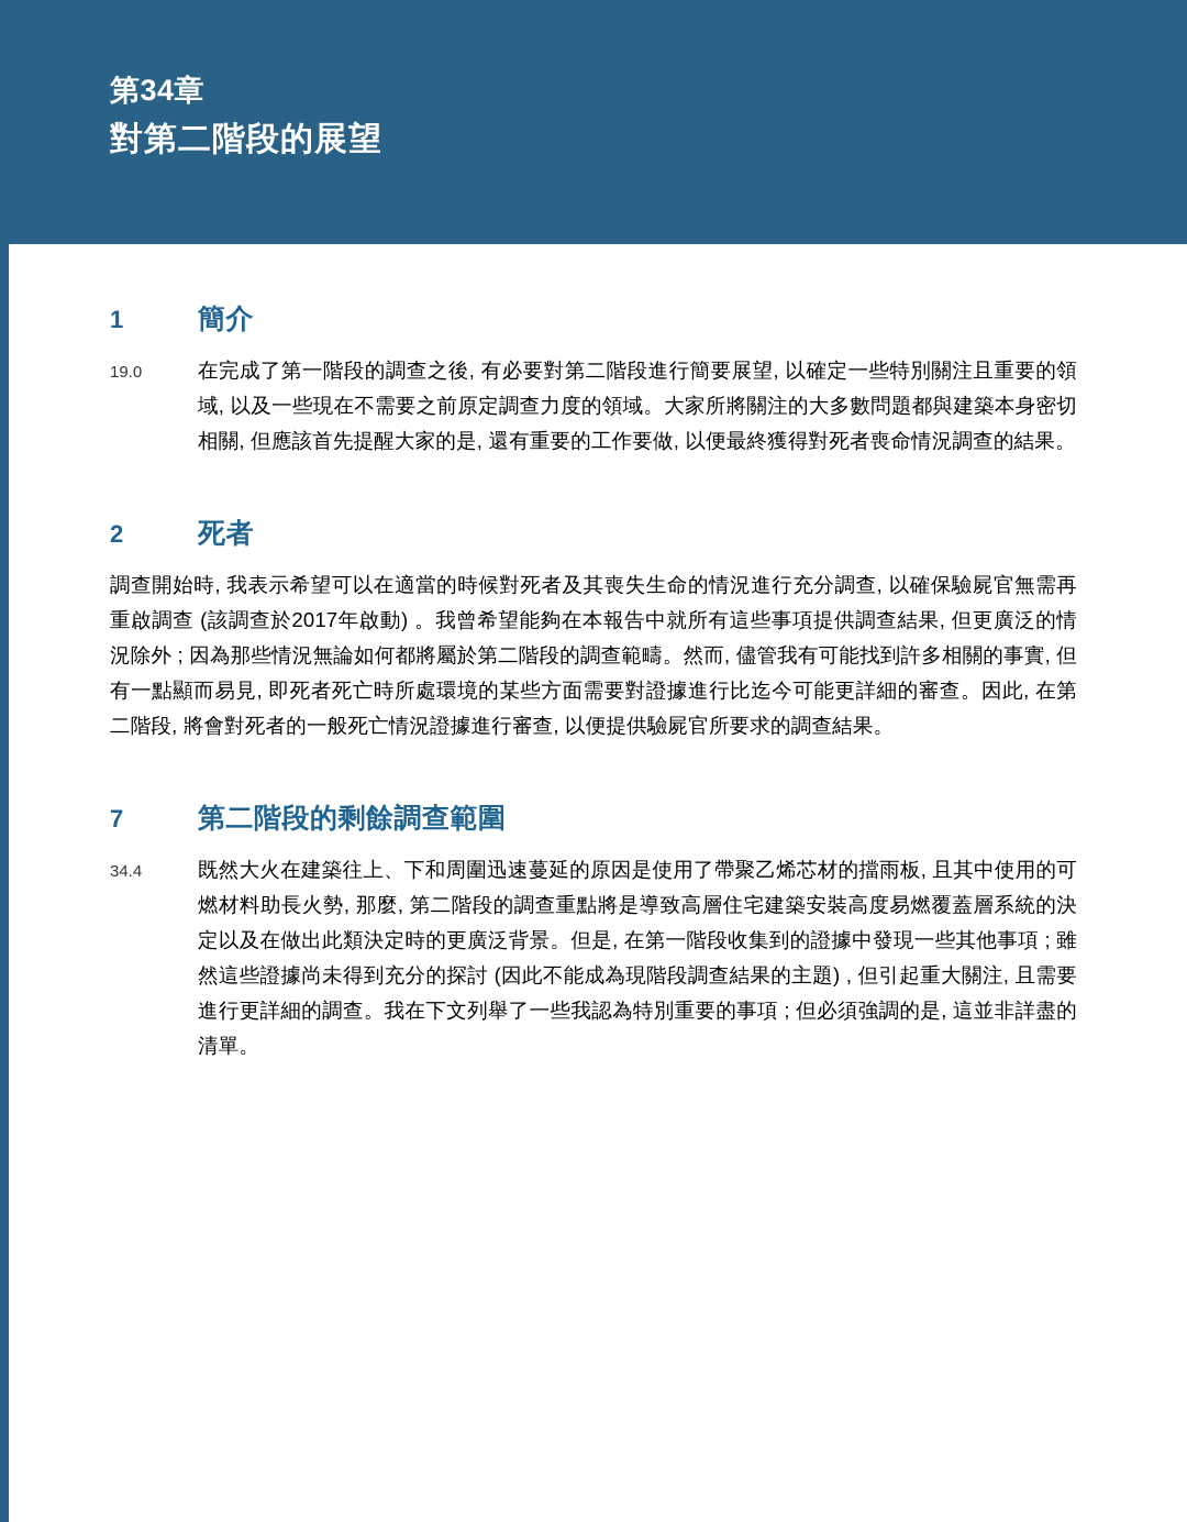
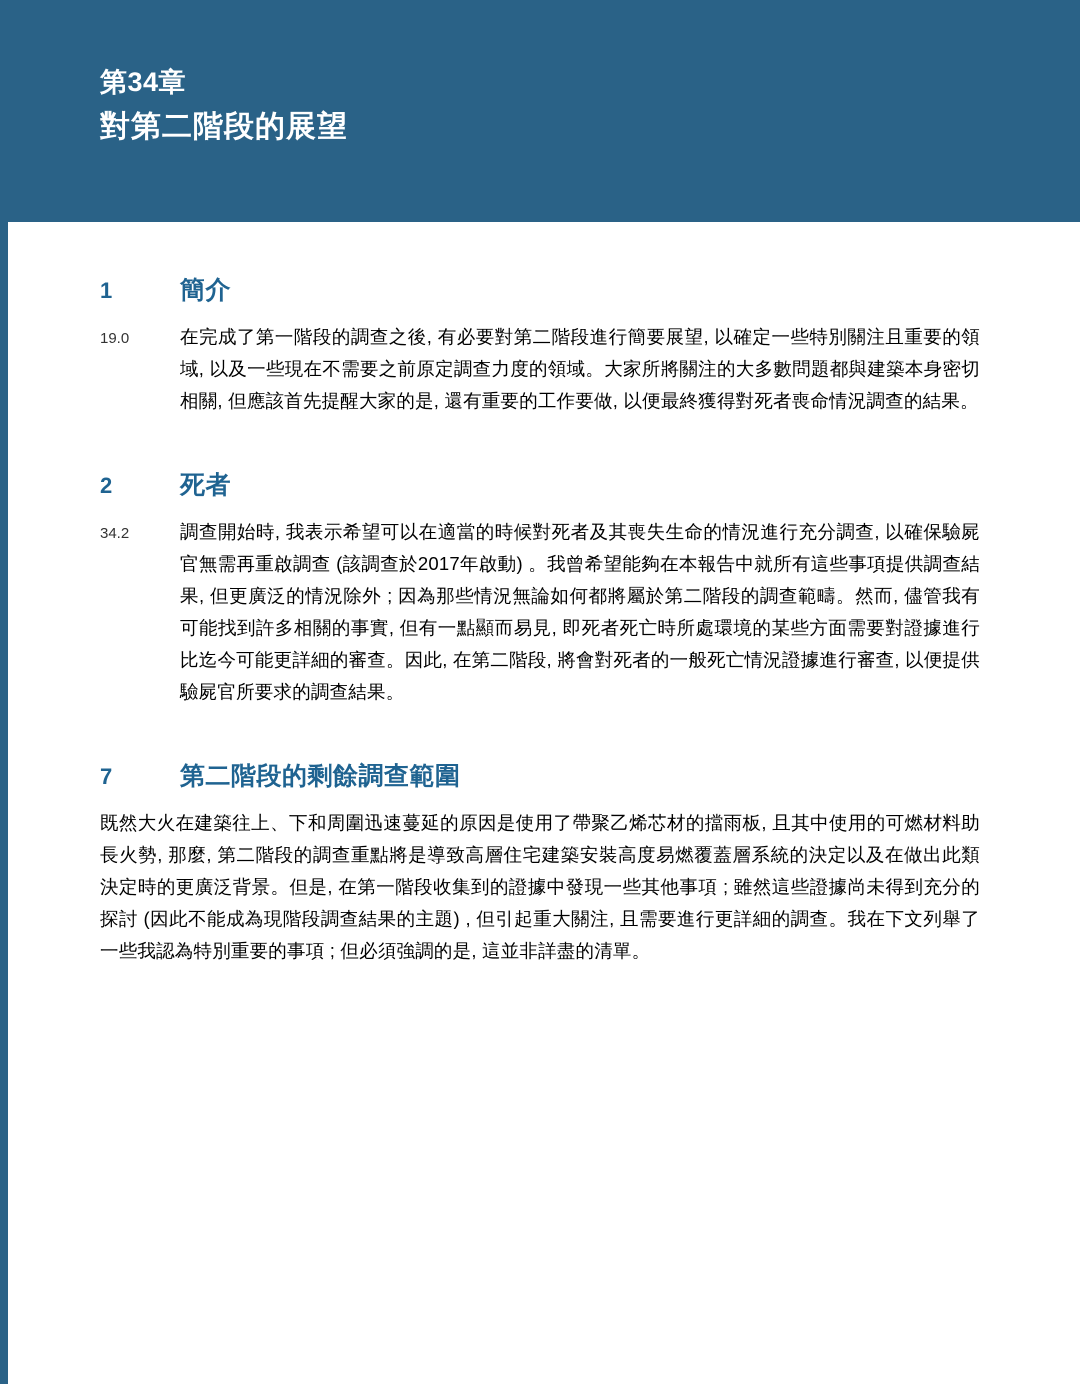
  第34章
  對第二階段的展望
  1
  簡介
  19.0
  在完成了第一階段的調查之後, 有必要對第二階段進行簡要展望, 以確定一些特別關注且重要的領域, 以及一些現在不需要之前原定調查力度的領域。大家所將關注的大多數問題都與建築本身密切相關, 但應該首先提醒大家的是, 還有重要的工作要做, 以便最終獲得對死者喪命情況調查的結果。
  2
  死者
+ 34.2
  調查開始時, 我表示希望可以在適當的時候對死者及其喪失生命的情況進行充分調查, 以確保驗屍官無需再重啟調查 (該調查於2017年啟動) 。我曾希望能夠在本報告中就所有這些事項提供調查結果, 但更廣泛的情況除外 ; 因為那些情況無論如何都將屬於第二階段的調查範疇。然而, 儘管我有可能找到許多相關的事實, 但有一點顯而易見, 即死者死亡時所處環境的某些方面需要對證據進行比迄今可能更詳細的審查。因此, 在第二階段, 將會對死者的一般死亡情況證據進行審查, 以便提供驗屍官所要求的調查結果。
  7
  第二階段的剩餘調查範圍
- 34.4
  既然大火在建築往上、下和周圍迅速蔓延的原因是使用了帶聚乙烯芯材的擋雨板, 且其中使用的可燃材料助長火勢, 那麼, 第二階段的調查重點將是導致高層住宅建築安裝高度易燃覆蓋層系統的決定以及在做出此類決定時的更廣泛背景。但是, 在第一階段收集到的證據中發現一些其他事項 ; 雖然這些證據尚未得到充分的探討 (因此不能成為現階段調查結果的主題) , 但引起重大關注, 且需要進行更詳細的調查。我在下文列舉了一些我認為特別重要的事項 ; 但必須強調的是, 這並非詳盡的清單。
